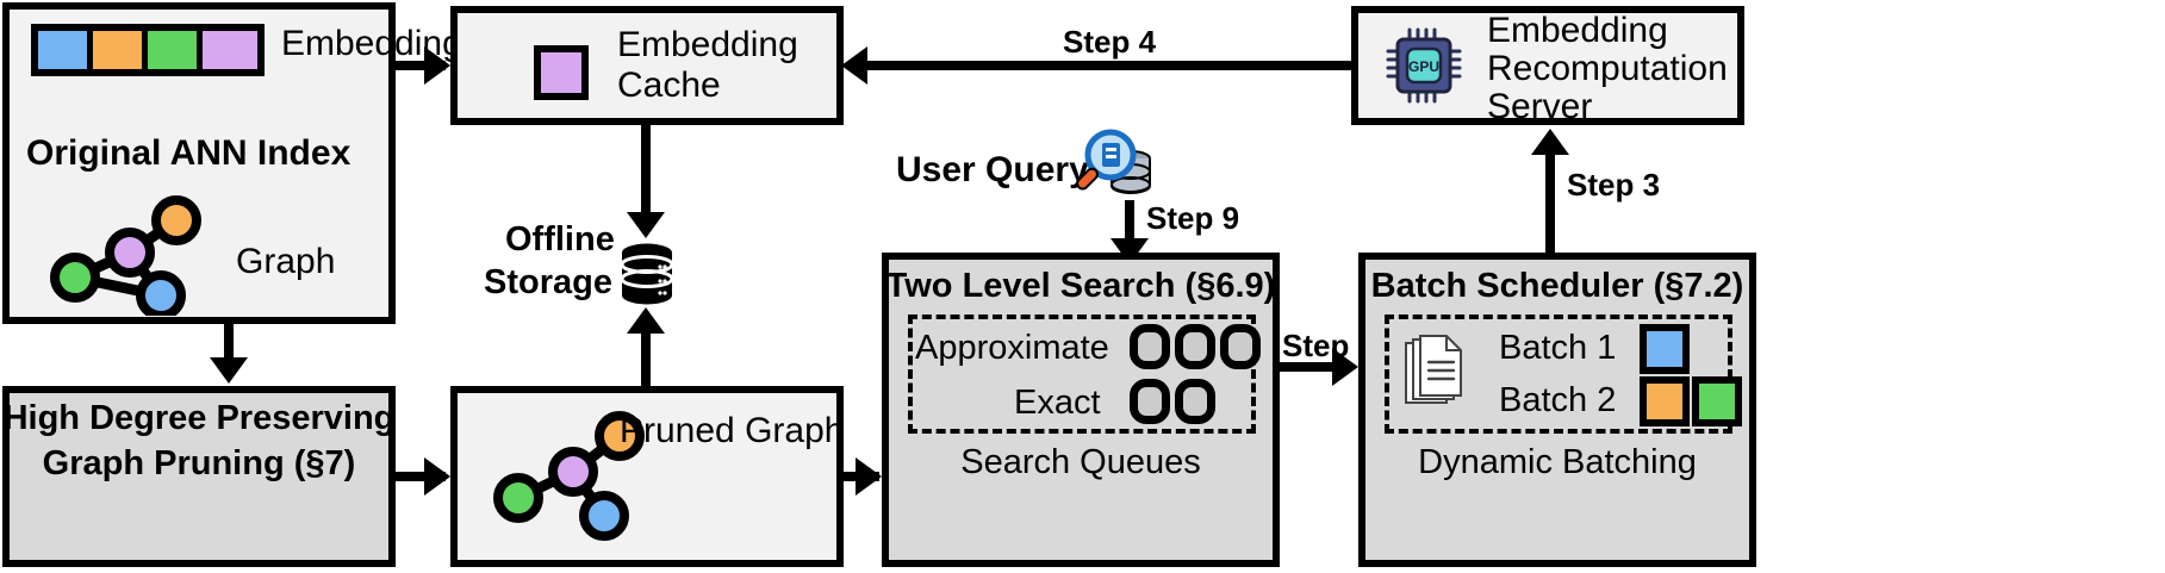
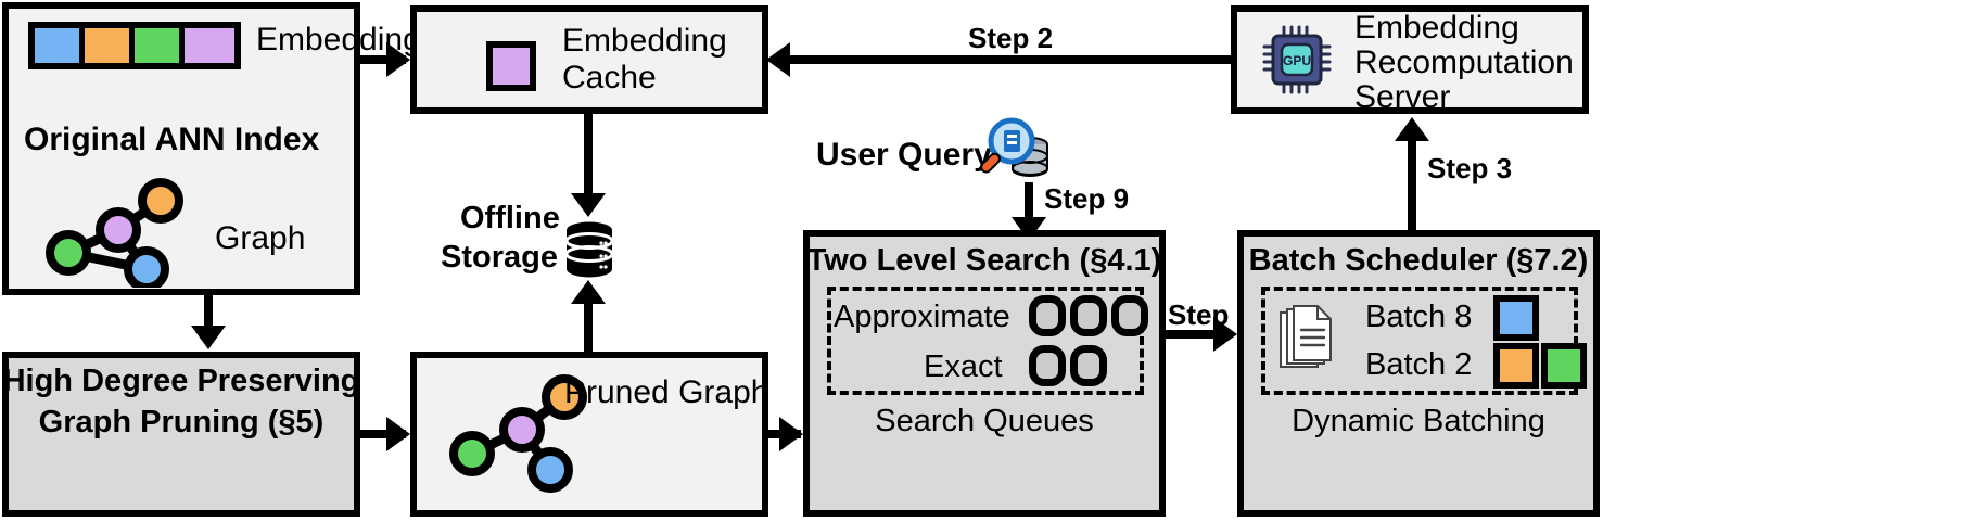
  Embeddin
  Original ANN Index
  Graph
  High Degree Preserving
- Graph Pruning (§7)
+ Graph Pruning (§5)
  Embedding
  Cache
  Offline
  Storage
  Pruned Graph
  User Query
  Step 9
- Two Level Search (§6.9)
+ Two Level Search (§4.1)
  Approximate
  Exact
  Search Queues
  Step
  Batch Scheduler (§7.2)
- Batch 1
+ Batch 8
  Batch 2
  Dynamic Batching
  Step 3
  GPU
  Embedding
  Recomputation
  Server
- Step 4
+ Step 2
